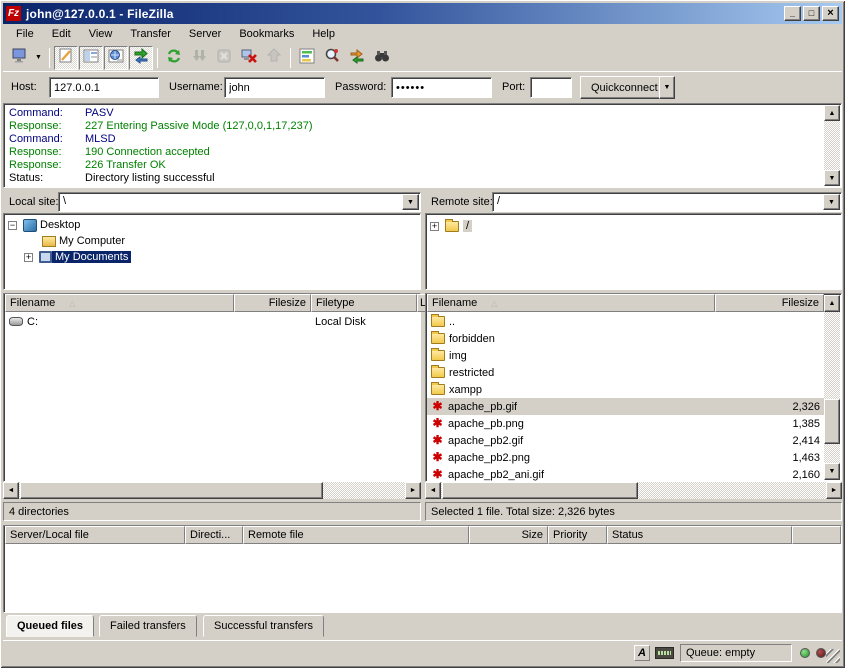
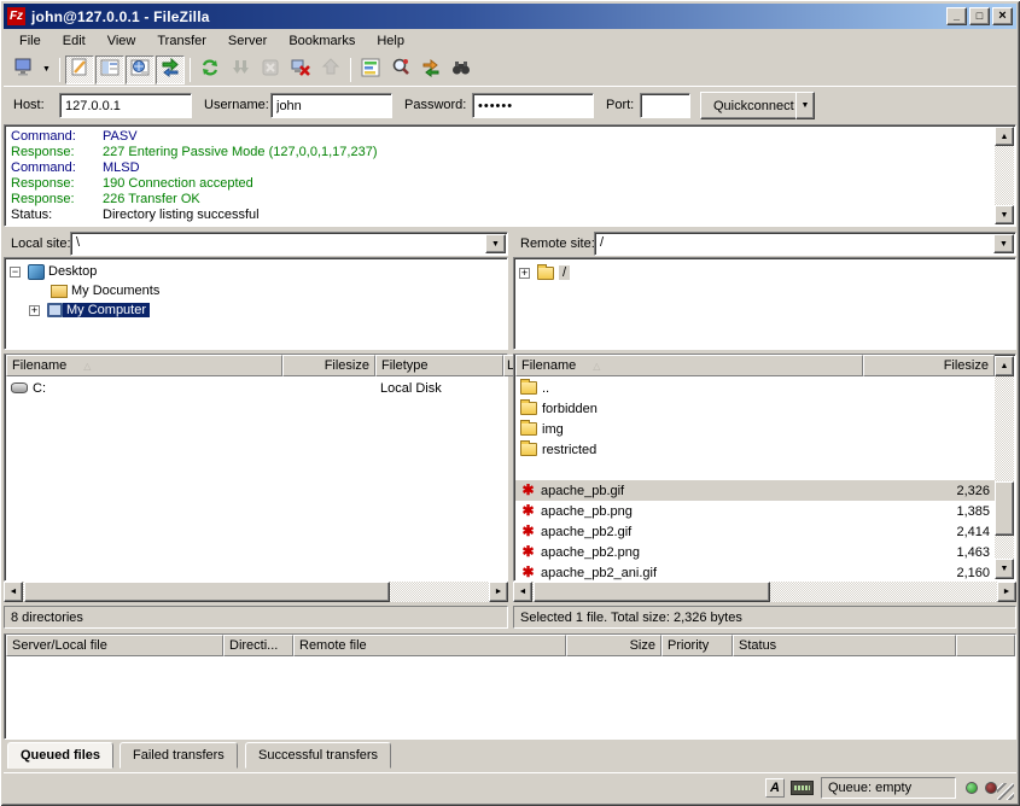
  Fz
  john@127.0.0.1 - FileZilla
  _
  □
  ×
  File
  Edit
  View
  Transfer
  Server
  Bookmarks
  Help
  Host:
  127.0.0.1
  Username:
  john
  Password:
  ••••••
  Port:
  Quickconnect
  Command:
  PASV
  Response:
  227 Entering Passive Mode (127,0,0,1,17,237)
  Command:
  MLSD
  Response:
  190 Connection accepted
  Response:
  226 Transfer OK
  Status:
  Directory listing successful
  Local site:
  \
  −
  Desktop
- My Computer
+ My Documents
  +
- My Documents
+ My Computer
  Remote site
  /
  +
  /
  Filename
  Filesize
  Filetype
  L
  C:
  Local Disk
- 4 directories
+ 8 directories
  Filename
  Filesize
  ..
  forbidden
  img
  restricted
- xampp
  ✱
  apache_pb.gif
  2,326
  ✱
  apache_pb.png
  1,385
  ✱
  apache_pb2.gif
  2,414
  ✱
  apache_pb2.png
  1,463
  ✱
  apache_pb2_ani.gif
  2,160
  Selected 1 file. Total size: 2,326 bytes
  Server/Local file
  Directi...
  Remote file
  Size
  Priority
  Status
  Queued files
  Failed transfers
  Successful transfers
  A
  Queue: empty
